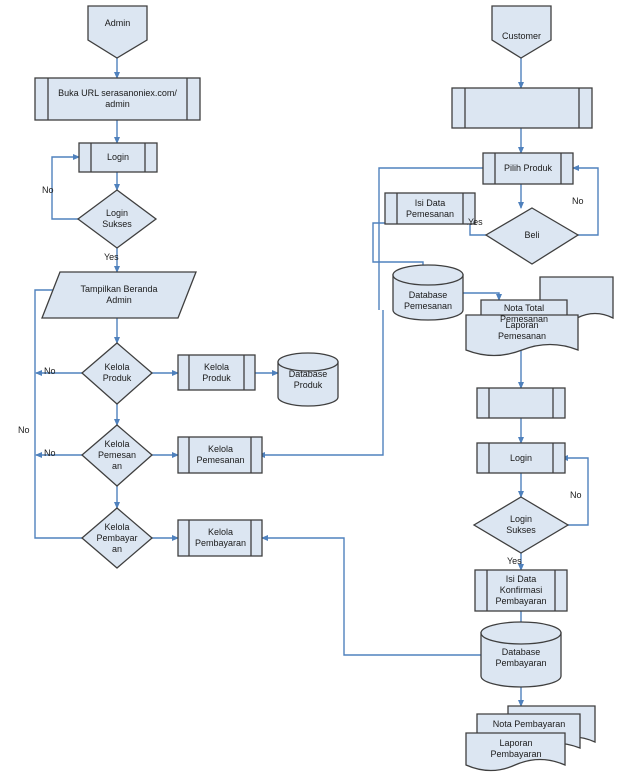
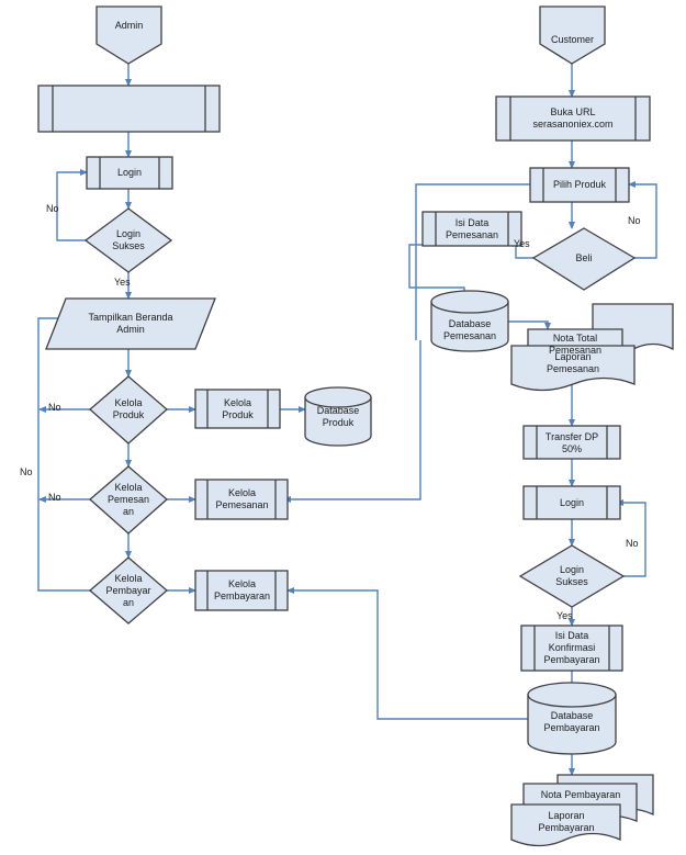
  Admin
- Buka URL serasanoniex.com/
- admin
  Login
  Login
  Sukses
  Tampilkan Beranda
  Admin
  Kelola
  Produk
  Kelola
  Pemesan
  an
  Kelola
  Pembayar
  an
  Kelola
  Produk
  Kelola
  Pemesanan
  Kelola
  Pembayaran
  Database
  Produk
  Customer
+ Buka URL
+ serasanoniex.com
  Pilih Produk
  Beli
  Isi Data
  Pemesanan
  Database
  Pemesanan
  Nota Total
  Pemesanan
  Laporan
  Pemesanan
+ Transfer DP
+ 50%
  Login
  Login
  Sukses
  Isi Data
  Konfirmasi
  Pembayaran
  Database
  Pembayaran
  Nota Pembayaran
  Laporan
  Pembayaran
  No
  Yes
  No
  No
  No
  No
  Yes
  No
  Yes
